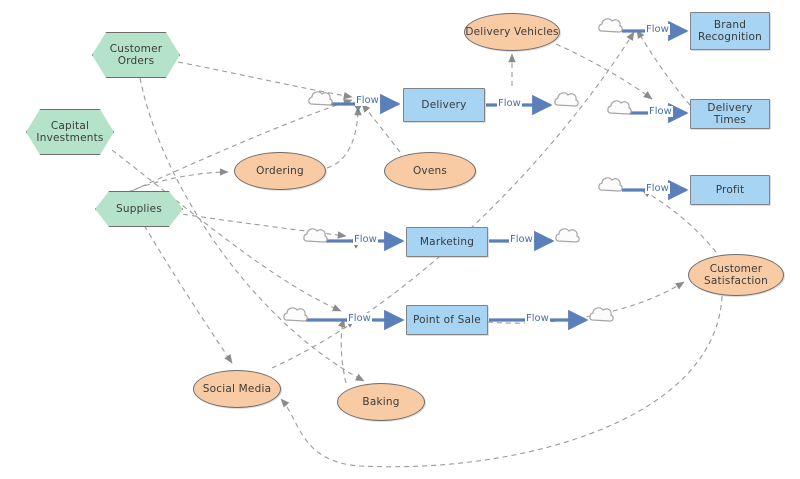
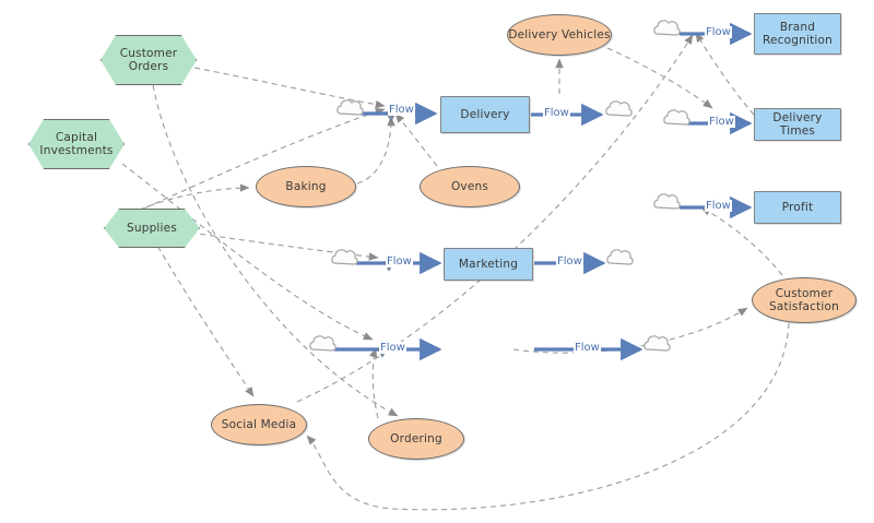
  Flow
  Flow
  Flow
  Flow
  Flow
  Flow
  Flow
  Flow
  Flow
  Delivery
  Marketing
- Point of Sale
  Brand Recognition
  Delivery Times
  Profit
  Delivery Vehicles
- Ordering
+ Baking
  Ovens
  Customer Satisfaction
  Social Media
- Baking
+ Ordering
  Customer Orders
  Capital Investments
  Supplies
